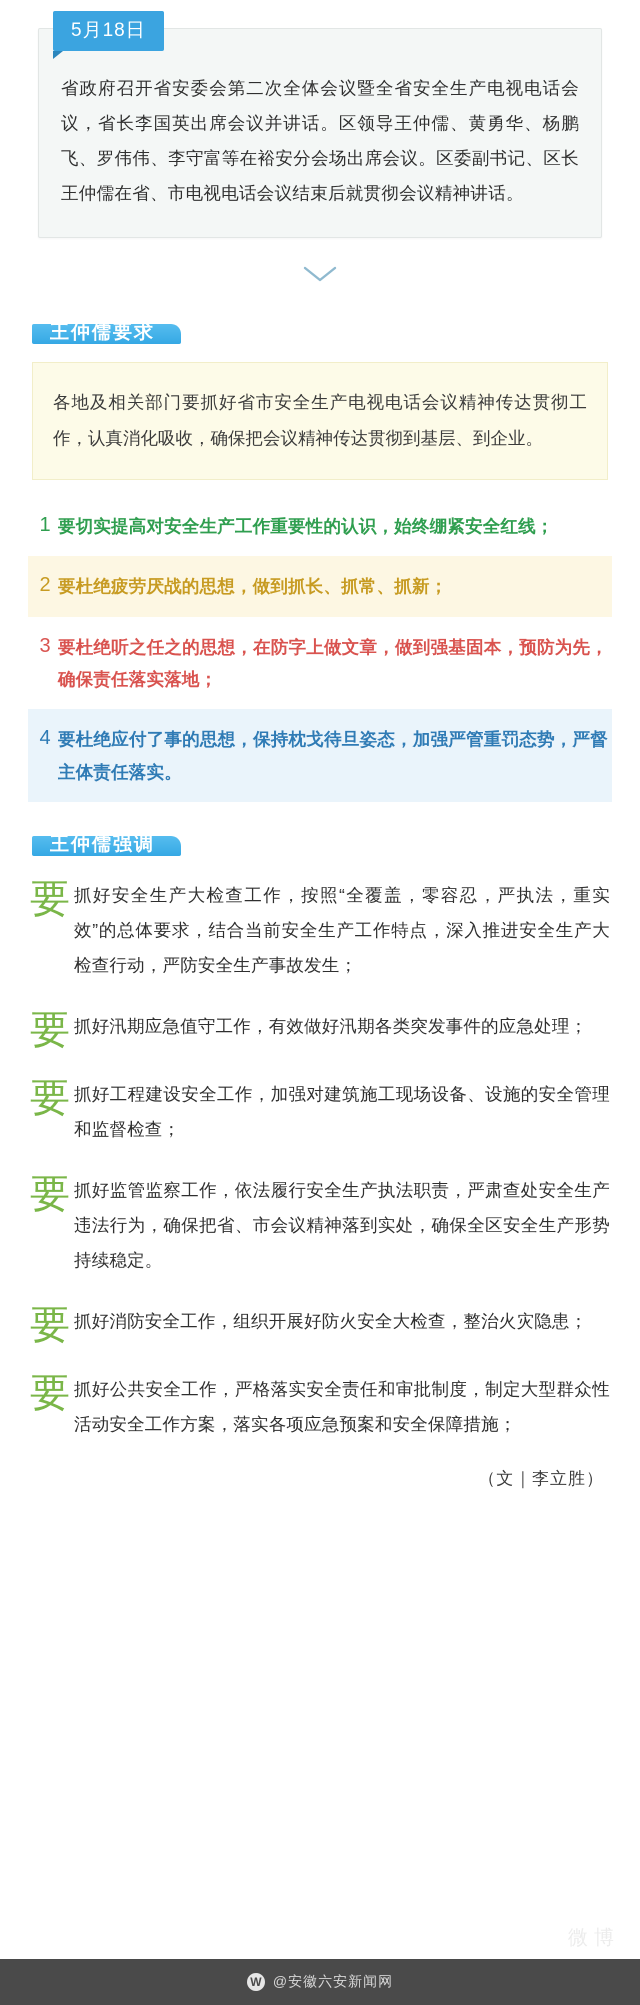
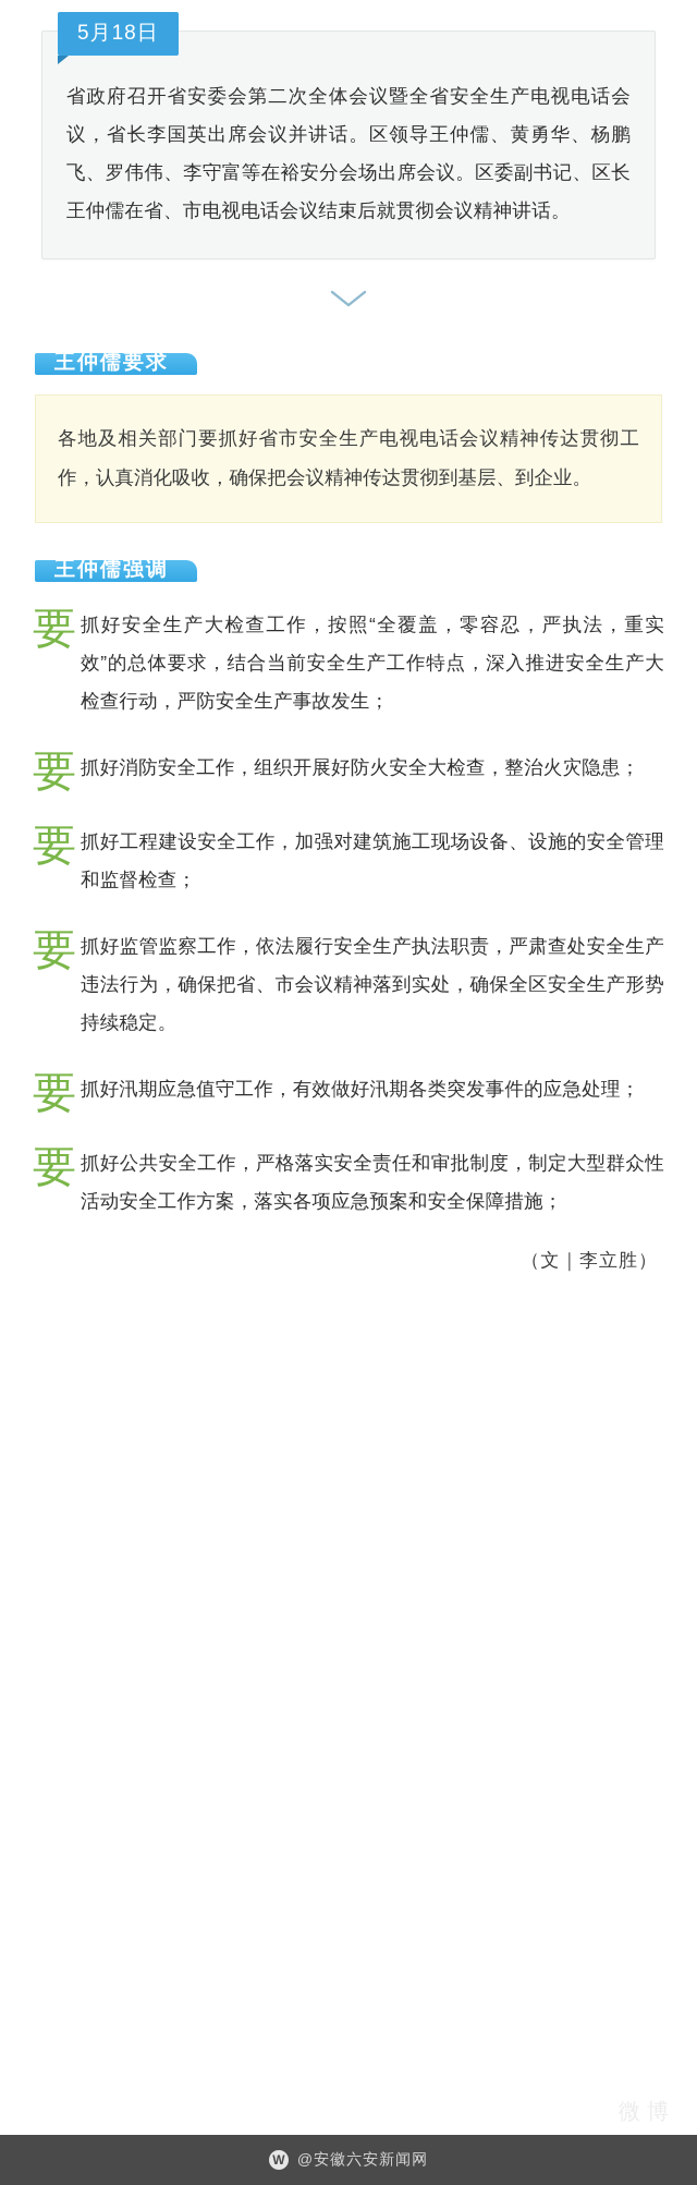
  5月18日
  省政府召开省安委会第二次全体会议暨全省安全生产电视电话会议，省长李国英出席会议并讲话。区领导王仲儒、黄勇华、杨鹏飞、罗伟伟、李守富等在裕安分会场出席会议。区委副书记、区长王仲儒在省、市电视电话会议结束后就贯彻会议精神讲话。
  王仲儒要求
  各地及相关部门要抓好省市安全生产电视电话会议精神传达贯彻工作，认真消化吸收，确保把会议精神传达贯彻到基层、到企业。
- 1
- 要切实提高对安全生产工作重要性的认识，始终绷紧安全红线；
- 2
- 要杜绝疲劳厌战的思想，做到抓长、抓常、抓新；
- 3
- 要杜绝听之任之的思想，在防字上做文章，做到强基固本，预防为先，确保责任落实落地；
- 4
- 要杜绝应付了事的思想，保持枕戈待旦姿态，加强严管重罚态势，严督主体责任落实。
  王仲儒强调
  要
  抓好安全生产大检查工作，按照“全覆盖，零容忍，严执法，重实效”的总体要求，结合当前安全生产工作特点，深入推进安全生产大检查行动，严防安全生产事故发生；
  要
- 抓好汛期应急值守工作，有效做好汛期各类突发事件的应急处理；
+ 抓好消防安全工作，组织开展好防火安全大检查，整治火灾隐患；
  要
  抓好工程建设安全工作，加强对建筑施工现场设备、设施的安全管理和监督检查；
  要
  抓好监管监察工作，依法履行安全生产执法职责，严肃查处安全生产违法行为，确保把省、市会议精神落到实处，确保全区安全生产形势持续稳定。
  要
- 抓好消防安全工作，组织开展好防火安全大检查，整治火灾隐患；
+ 抓好汛期应急值守工作，有效做好汛期各类突发事件的应急处理；
  要
  抓好公共安全工作，严格落实安全责任和审批制度，制定大型群众性活动安全工作方案，落实各项应急预案和安全保障措施；
  （文｜李立胜）
  W
  @安徽六安新闻网
